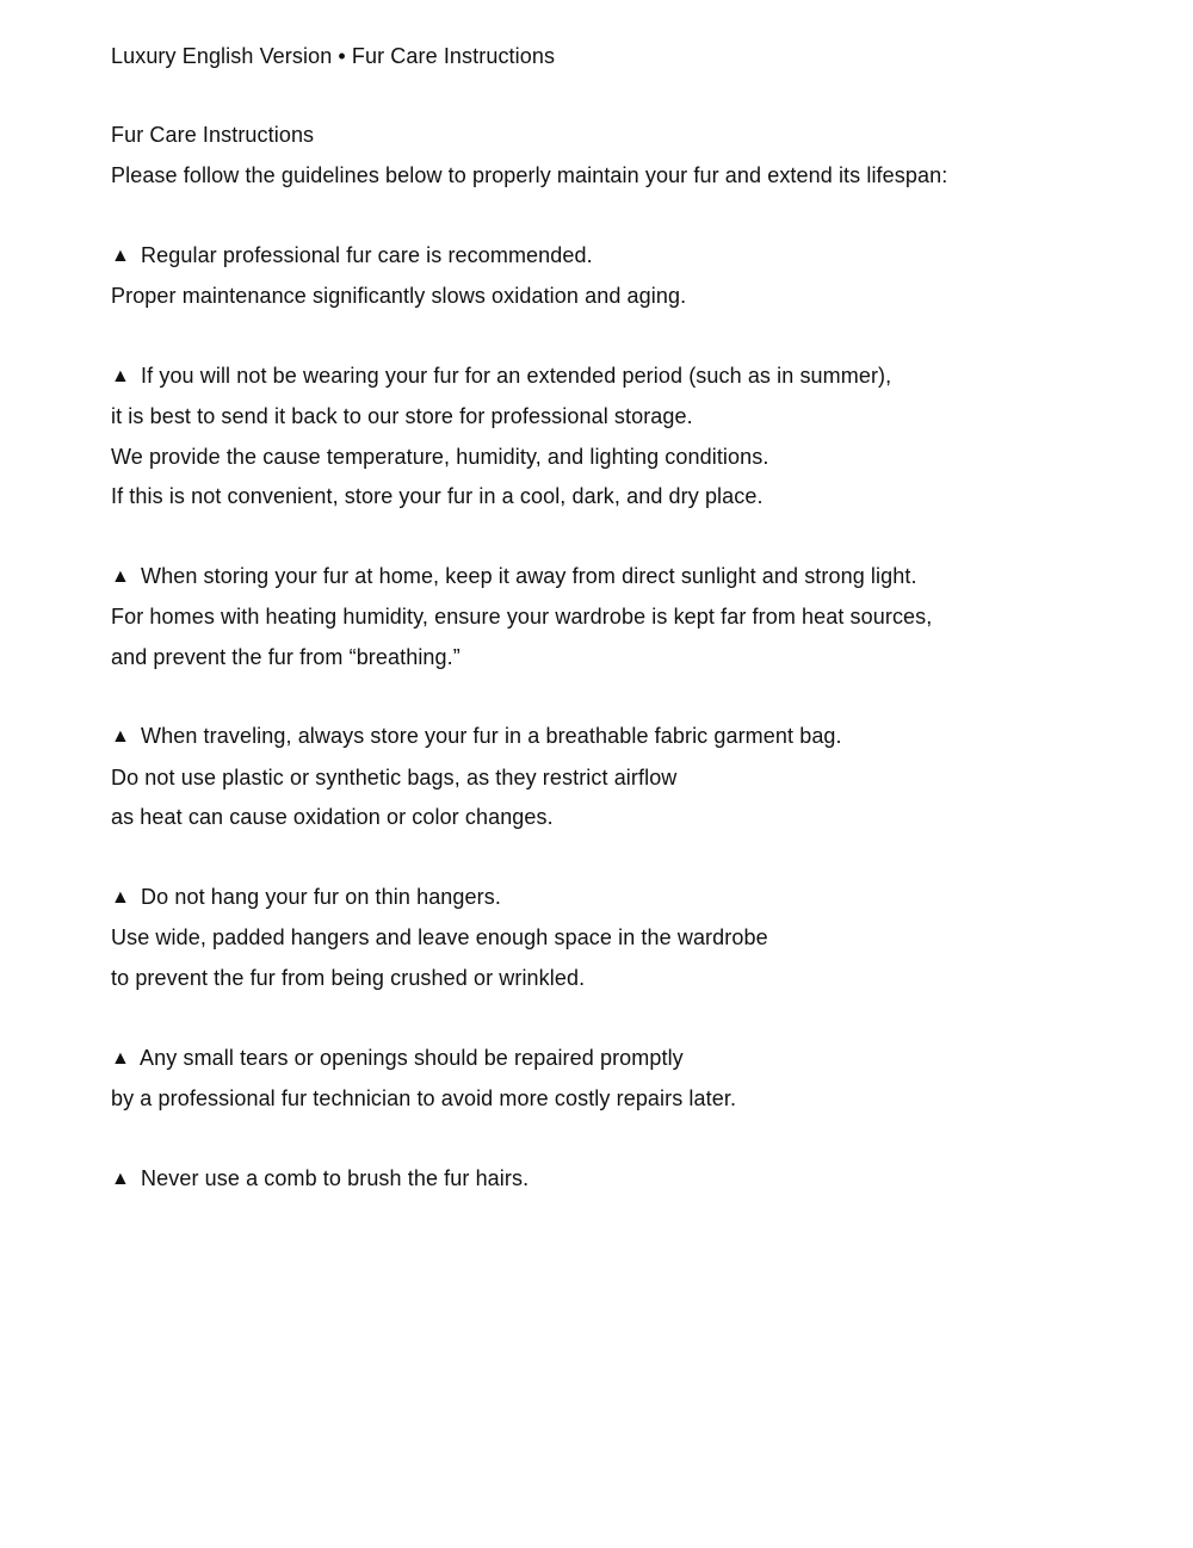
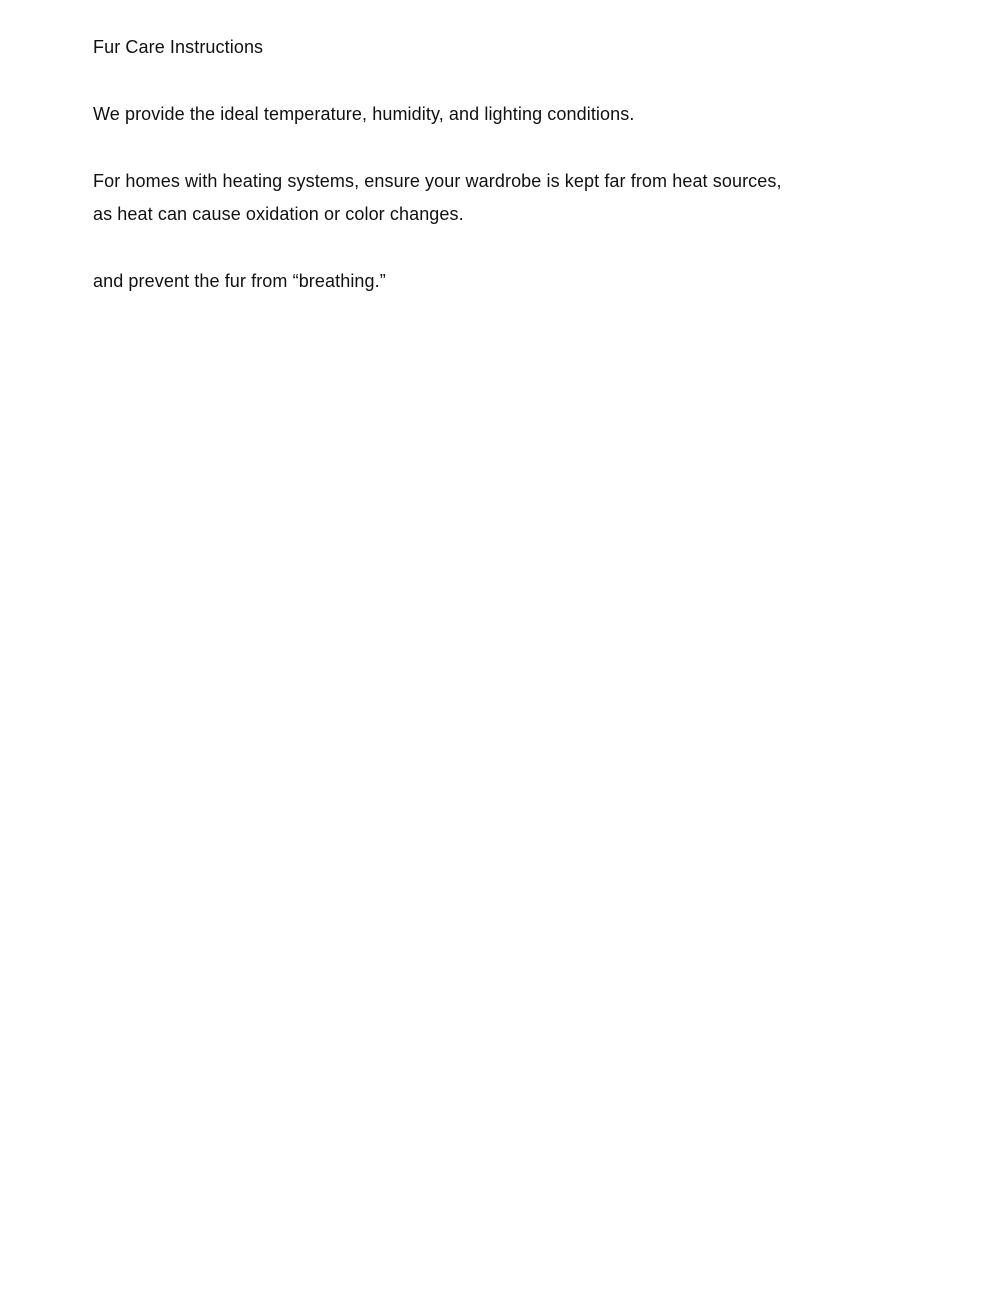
- Luxury English Version • Fur Care Instructions
  Fur Care Instructions
- Please follow the guidelines below to properly maintain your fur and extend its lifespan:
- ▲ Regular professional fur care is recommended.
- Proper maintenance significantly slows oxidation and aging.
- ▲ If you will not be wearing your fur for an extended period (such as in summer),
- it is best to send it back to our store for professional storage.
- We provide the cause temperature, humidity, and lighting conditions.
+ We provide the ideal temperature, humidity, and lighting conditions.
- If this is not convenient, store your fur in a cool, dark, and dry place.
- ▲ When storing your fur at home, keep it away from direct sunlight and strong light.
- For homes with heating humidity, ensure your wardrobe is kept far from heat sources,
+ For homes with heating systems, ensure your wardrobe is kept far from heat sources,
- and prevent the fur from “breathing.”
+ as heat can cause oxidation or color changes.
- ▲ When traveling, always store your fur in a breathable fabric garment bag.
- Do not use plastic or synthetic bags, as they restrict airflow
- as heat can cause oxidation or color changes.
+ and prevent the fur from “breathing.”
- ▲ Do not hang your fur on thin hangers.
- Use wide, padded hangers and leave enough space in the wardrobe
- to prevent the fur from being crushed or wrinkled.
- ▲ Any small tears or openings should be repaired promptly
- by a professional fur technician to avoid more costly repairs later.
- ▲ Never use a comb to brush the fur hairs.
